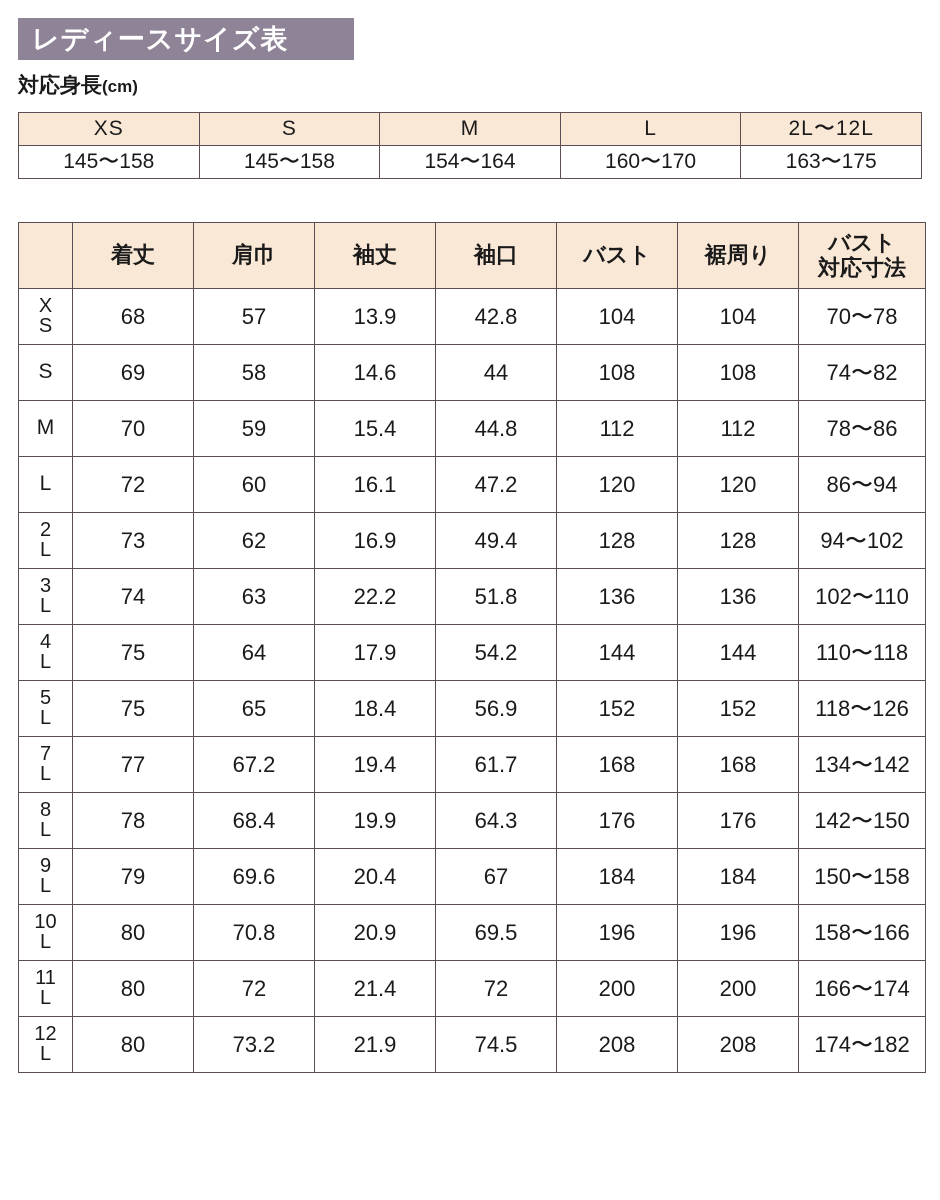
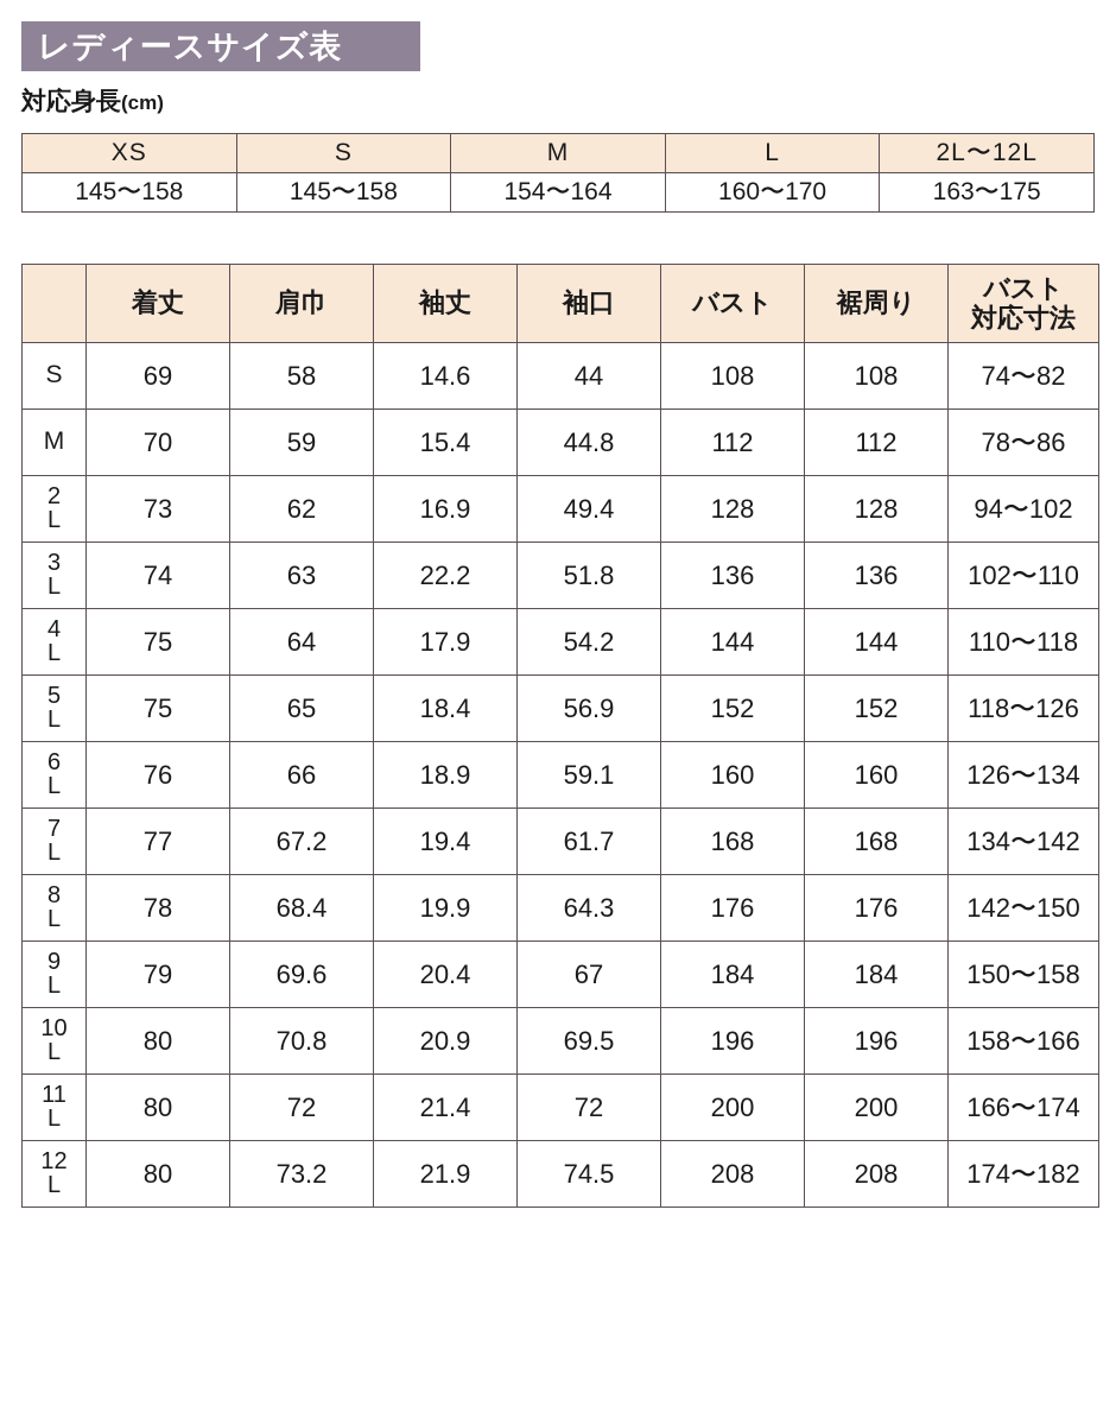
  レディースサイズ表
  対応身長(cm)
  XS	S	M	L	2L〜12L
  145〜158	145〜158	154〜164	160〜170	163〜175
  	着丈	肩巾	袖丈	袖口	バスト	裾周り	バスト 対応寸法
- XS	68	57	13.9	42.8	104	104	70〜78
  S	69	58	14.6	44	108	108	74〜82
  M	70	59	15.4	44.8	112	112	78〜86
- L	72	60	16.1	47.2	120	120	86〜94
  2L	73	62	16.9	49.4	128	128	94〜102
  3L	74	63	22.2	51.8	136	136	102〜110
  4L	75	64	17.9	54.2	144	144	110〜118
  5L	75	65	18.4	56.9	152	152	118〜126
+ 6L	76	66	18.9	59.1	160	160	126〜134
  7L	77	67.2	19.4	61.7	168	168	134〜142
  8L	78	68.4	19.9	64.3	176	176	142〜150
  9L	79	69.6	20.4	67	184	184	150〜158
  10L	80	70.8	20.9	69.5	196	196	158〜166
  11L	80	72	21.4	72	200	200	166〜174
  12L	80	73.2	21.9	74.5	208	208	174〜182
